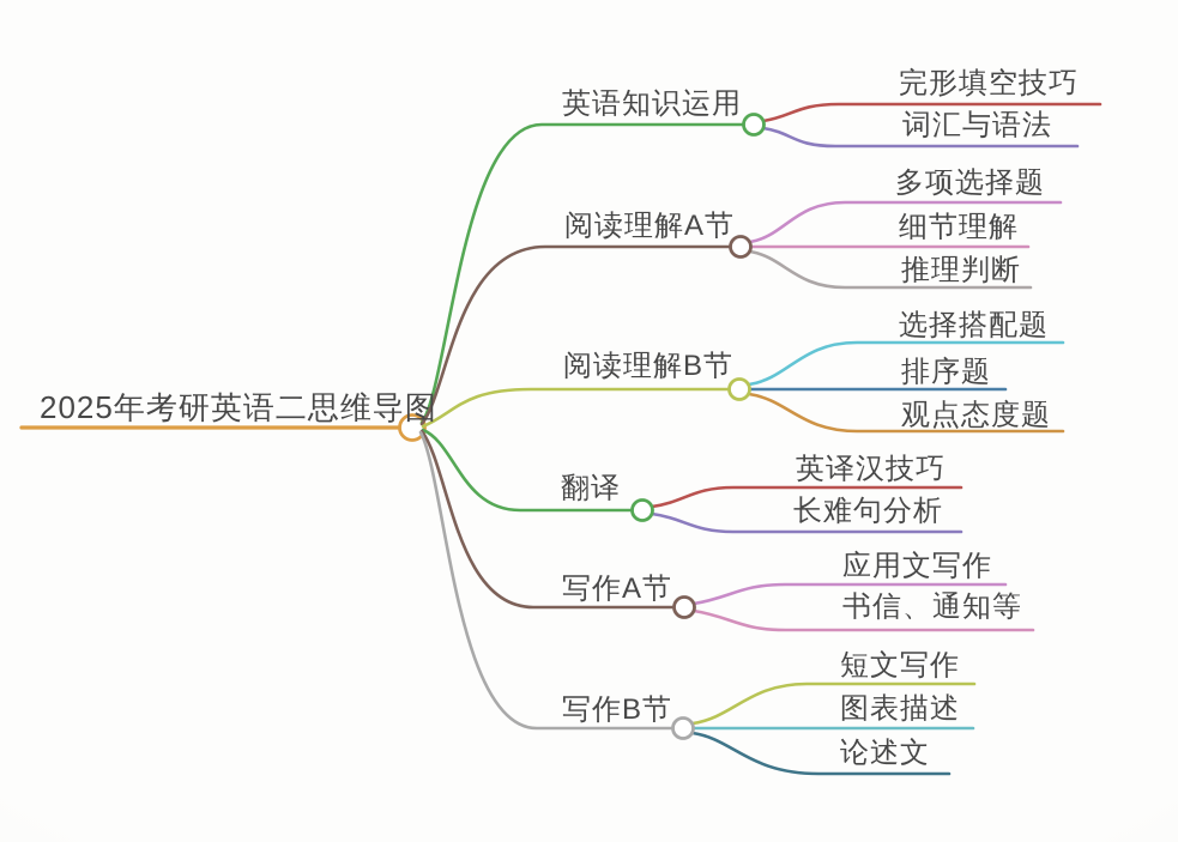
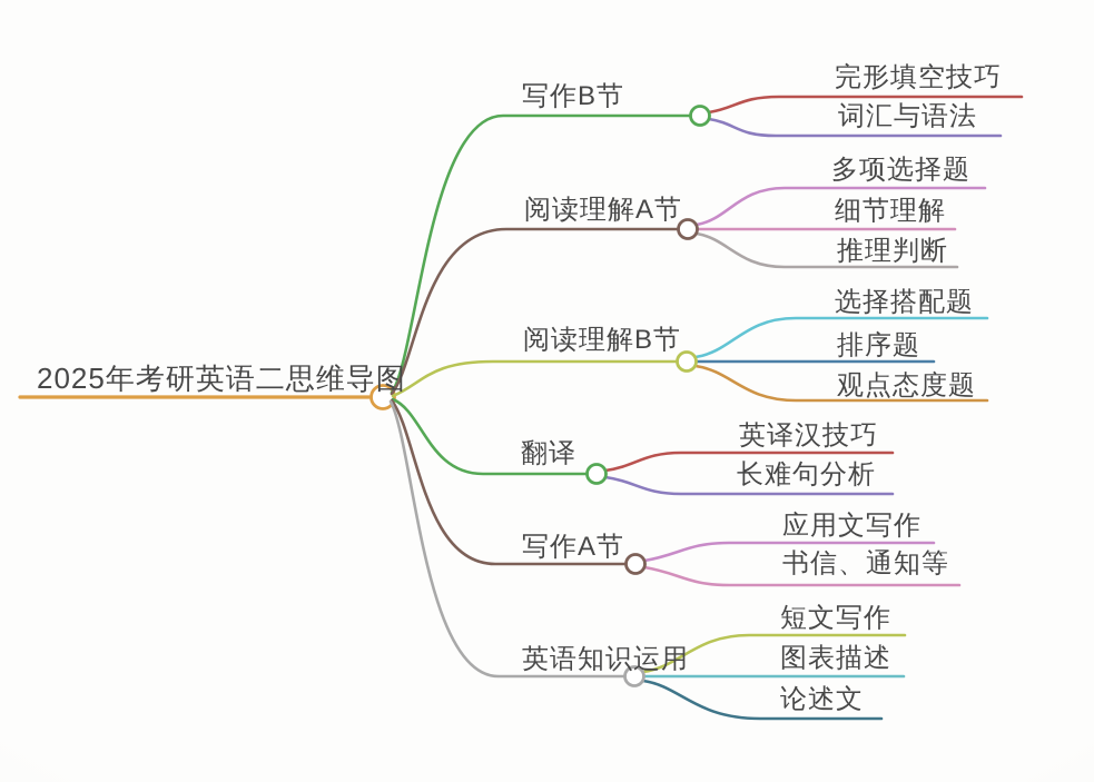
  2025年考研英语二思维导图
  完形填空技巧
  词汇与语法
- 英语知识运用
+ 写作B节
  多项选择题
  细节理解
  推理判断
  阅读理解A节
  选择搭配题
  排序题
  观点态度题
  阅读理解B节
  英译汉技巧
  长难句分析
  翻译
  应用文写作
  书信、通知等
  写作A节
  短文写作
  图表描述
  论述文
- 写作B节
+ 英语知识运用
